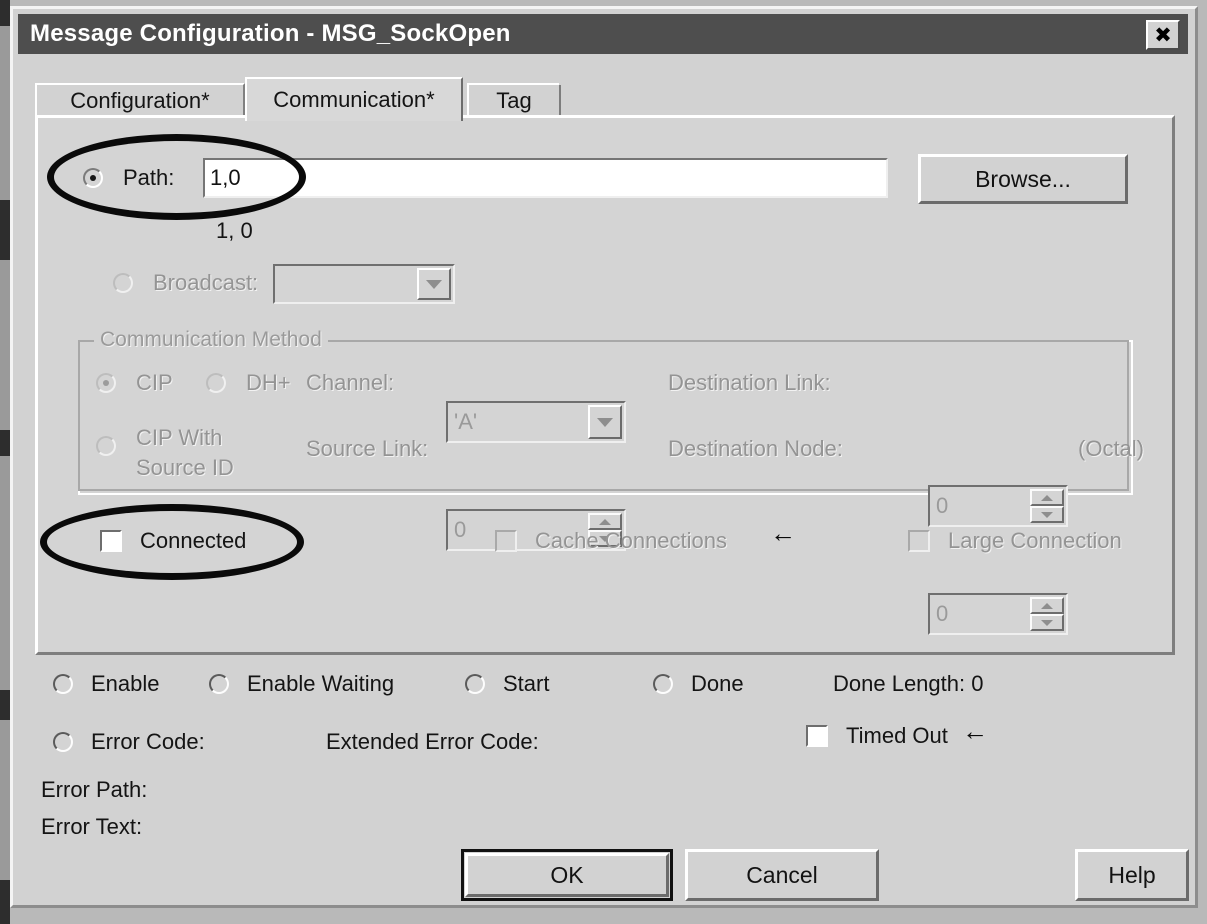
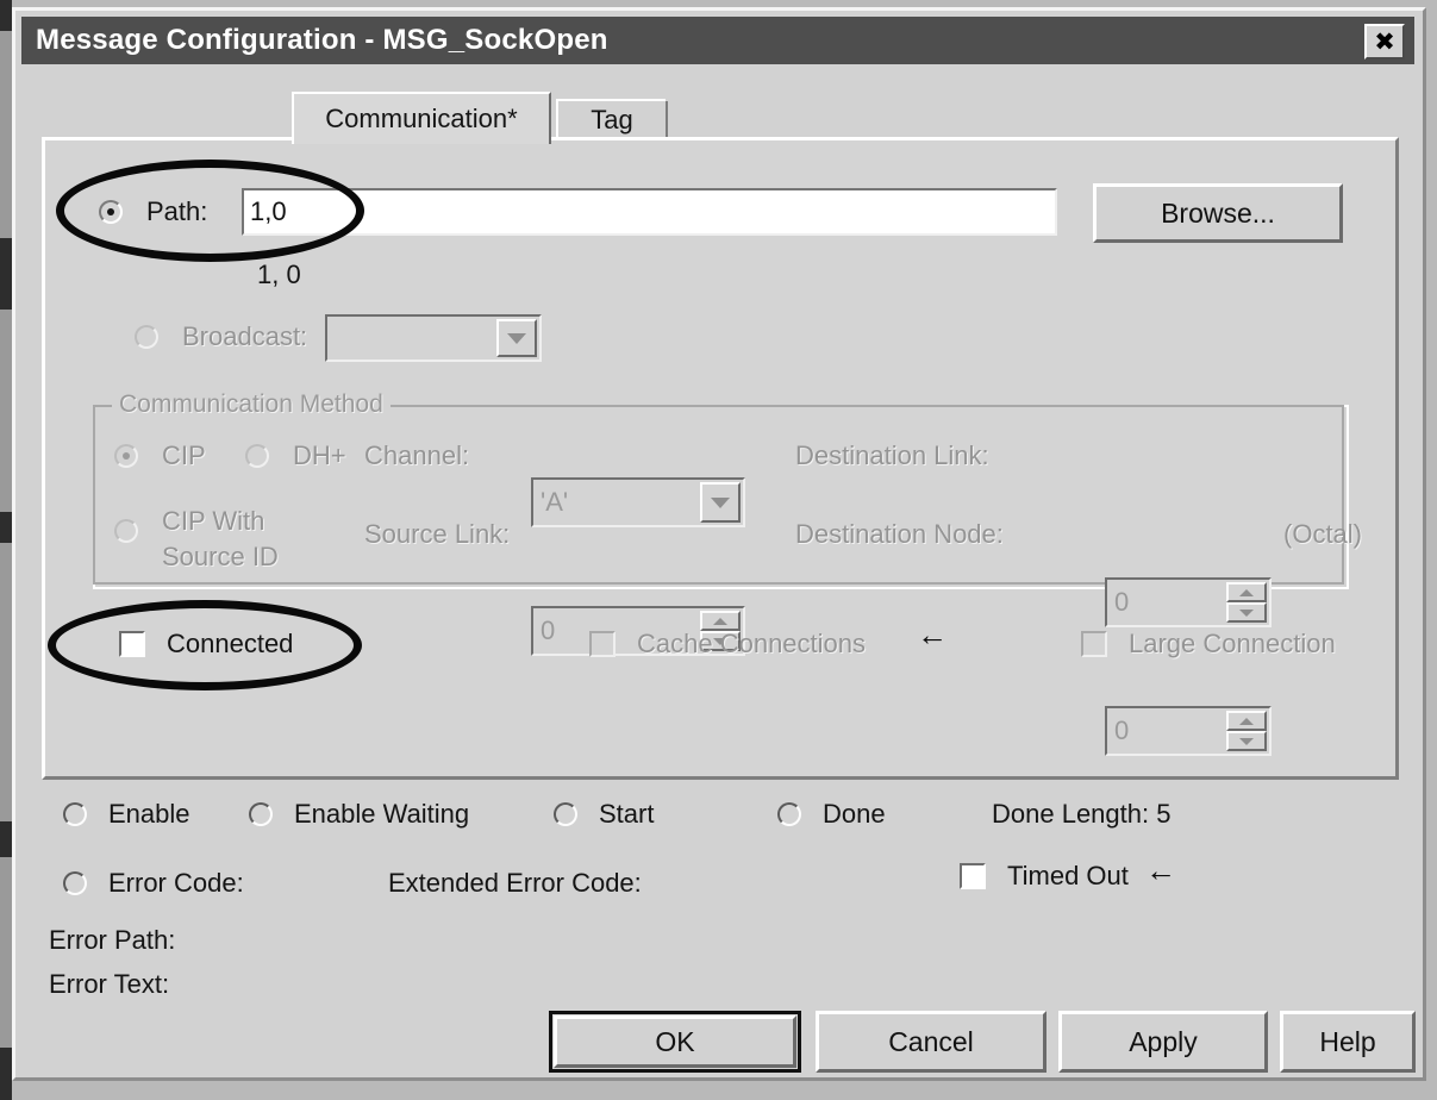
  Message Configuration - MSG_SockOpen
  ✖
- Configuration*
  Communication*
  Tag
  Path:
  1,0
  1, 0
  Browse...
  Broadcast:
  Communication Method
  CIP
  DH+
  CIP With
  Source ID
  Channel:
  'A'
  Source Link:
  0
  Destination Link:
  0
  Destination Node:
  0
  (Octal)
  Connected
  Cache Connections
  Large Connection
  Enable
  Enable Waiting
  Start
  Done
- Done Length: 0
+ Done Length: 5
  Error Code:
  Extended Error Code:
  Timed Out
  Error Path:
  Error Text:
  OK
  Cancel
+ Apply
  Help
  ←
  ←
